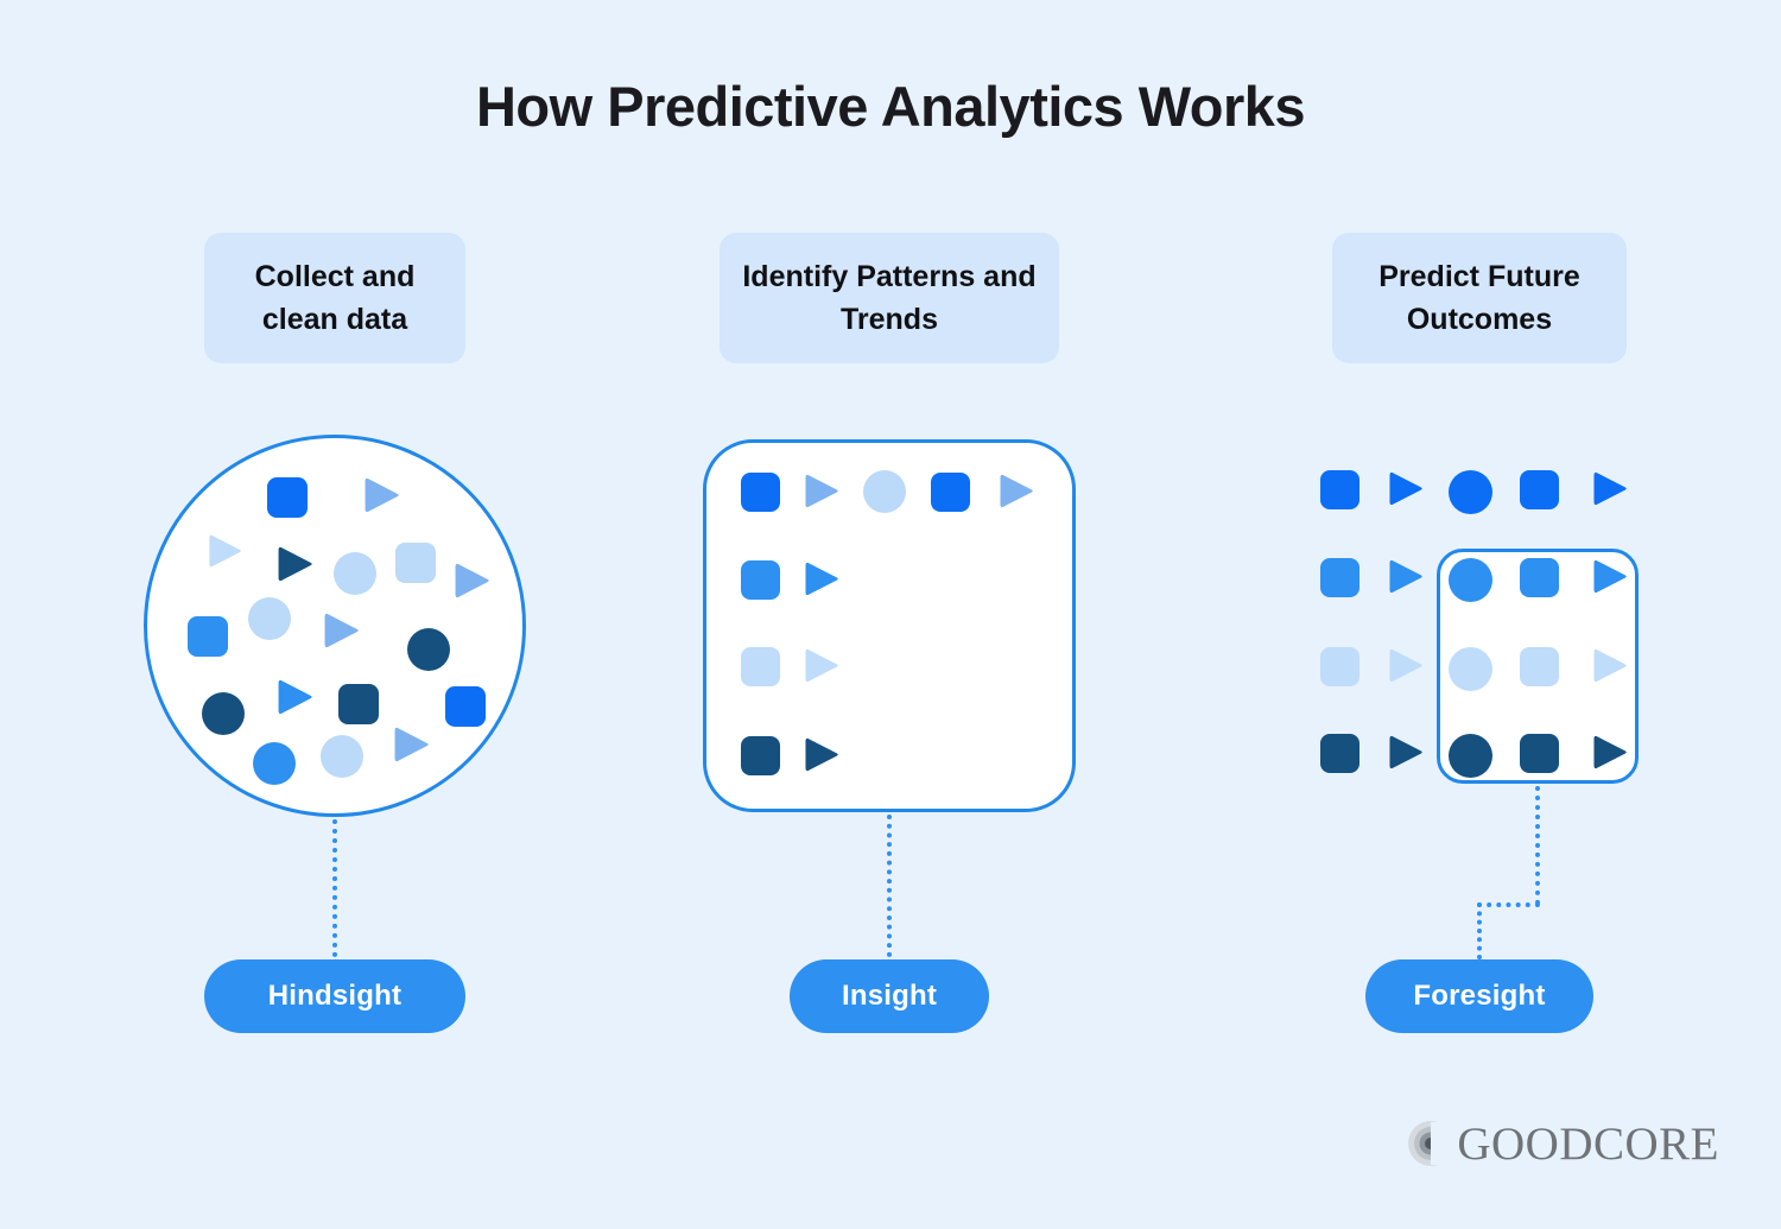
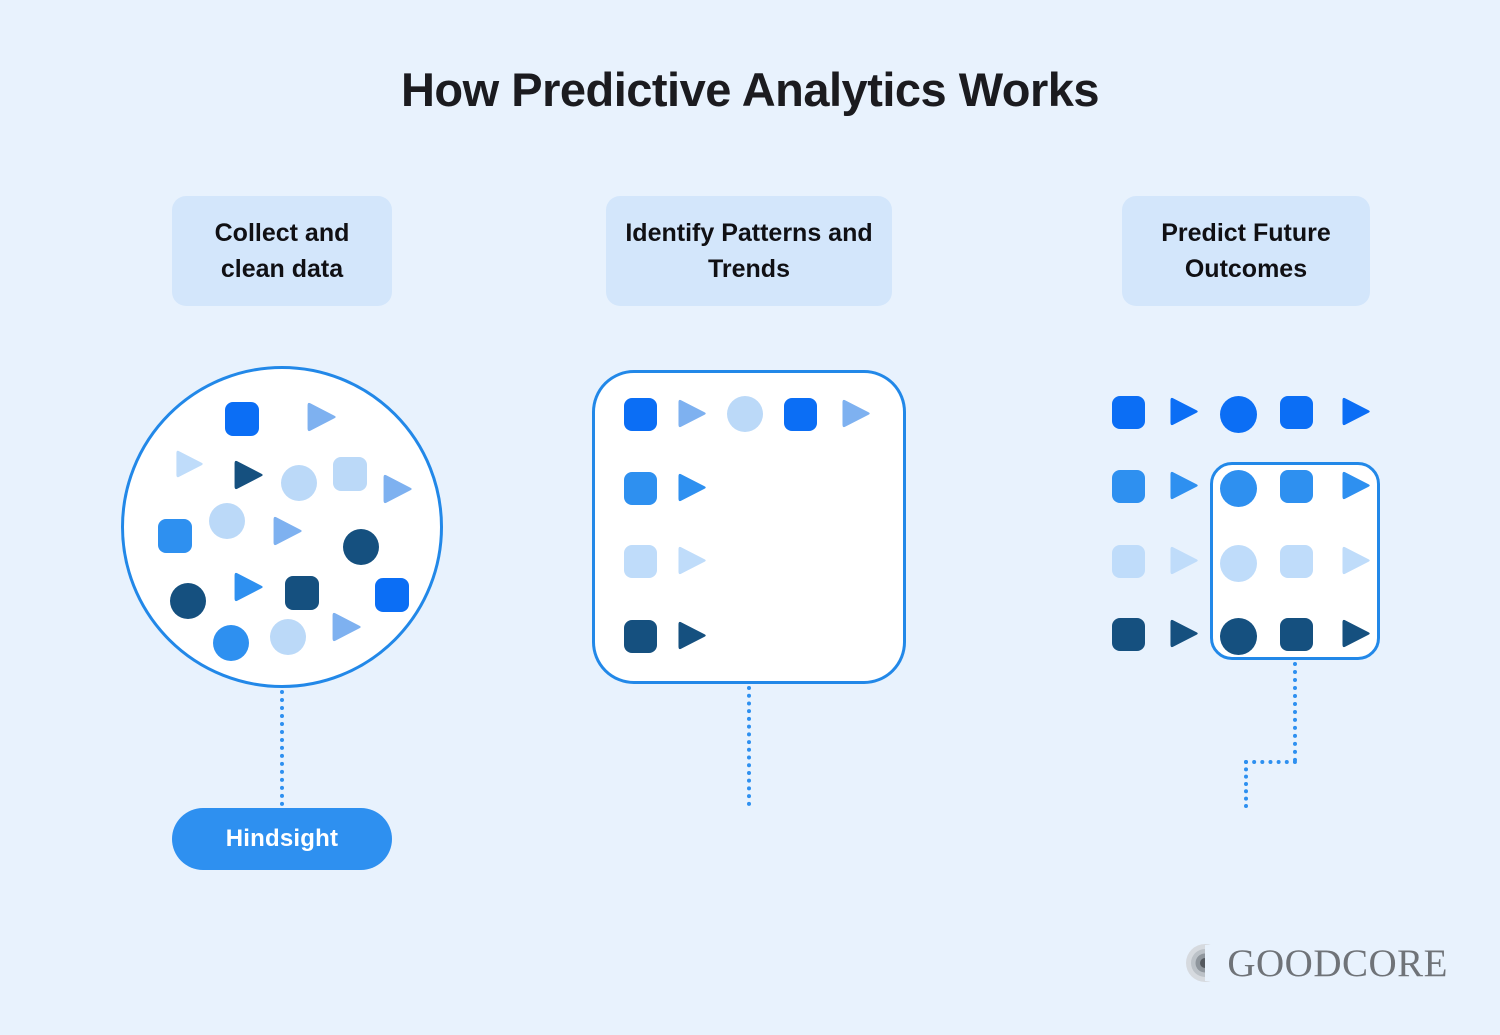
  How Predictive Analytics Works
  Collect and clean data
  Identify Patterns and Trends
  Predict Future Outcomes
  Hindsight
- Insight
- Foresight
  GOODCORE
